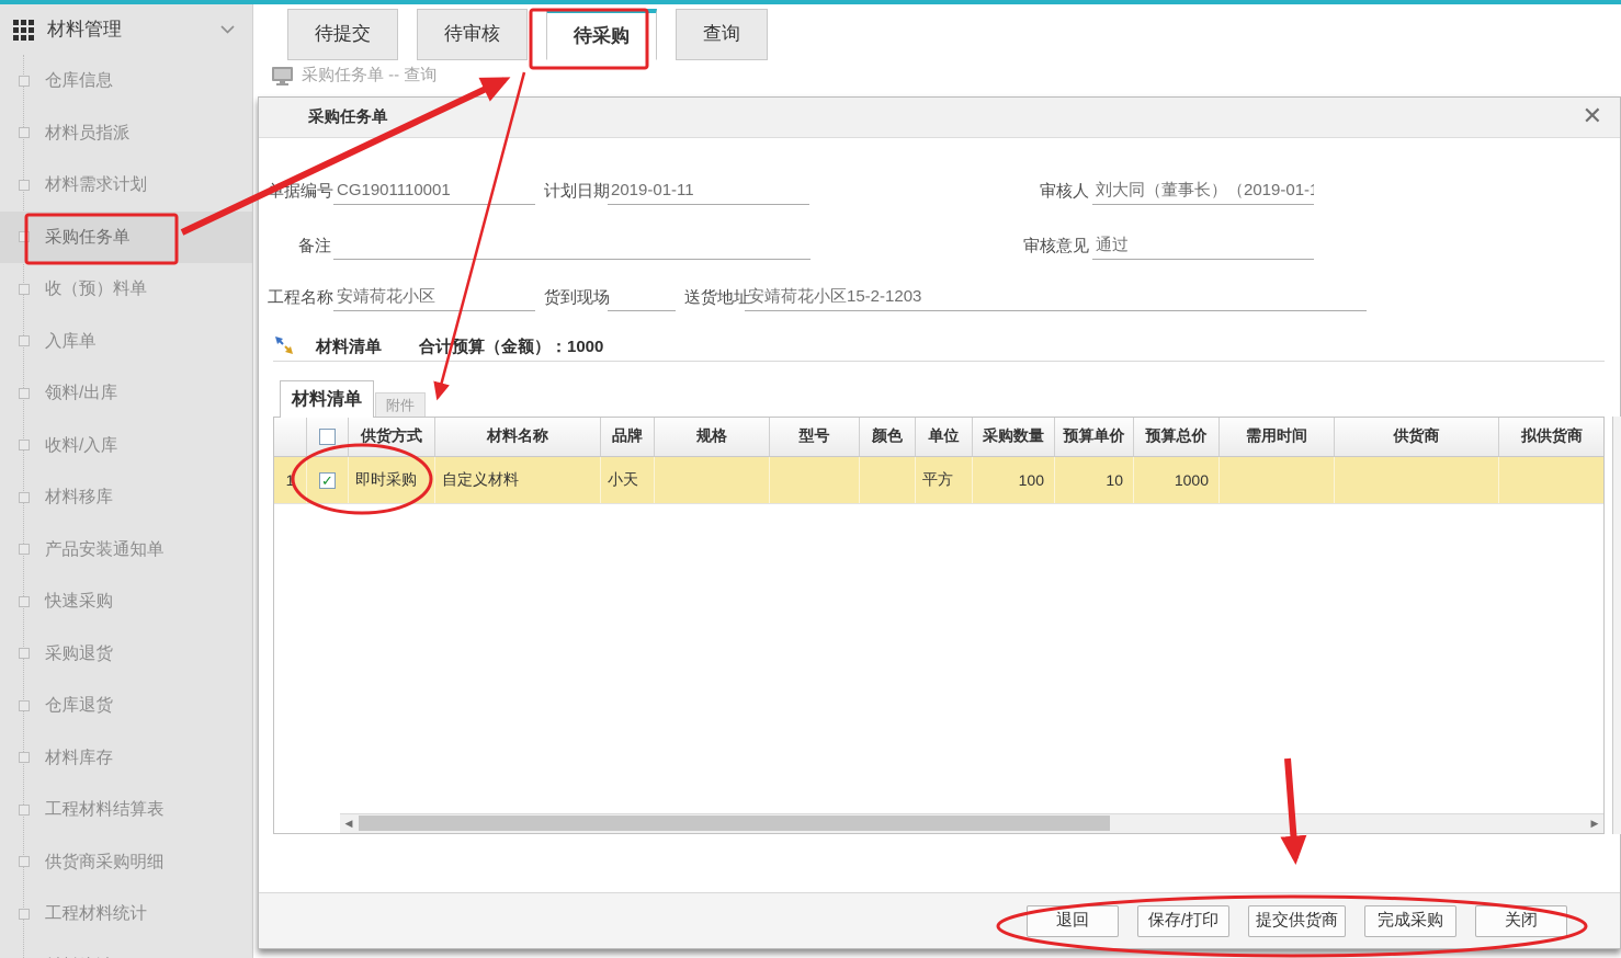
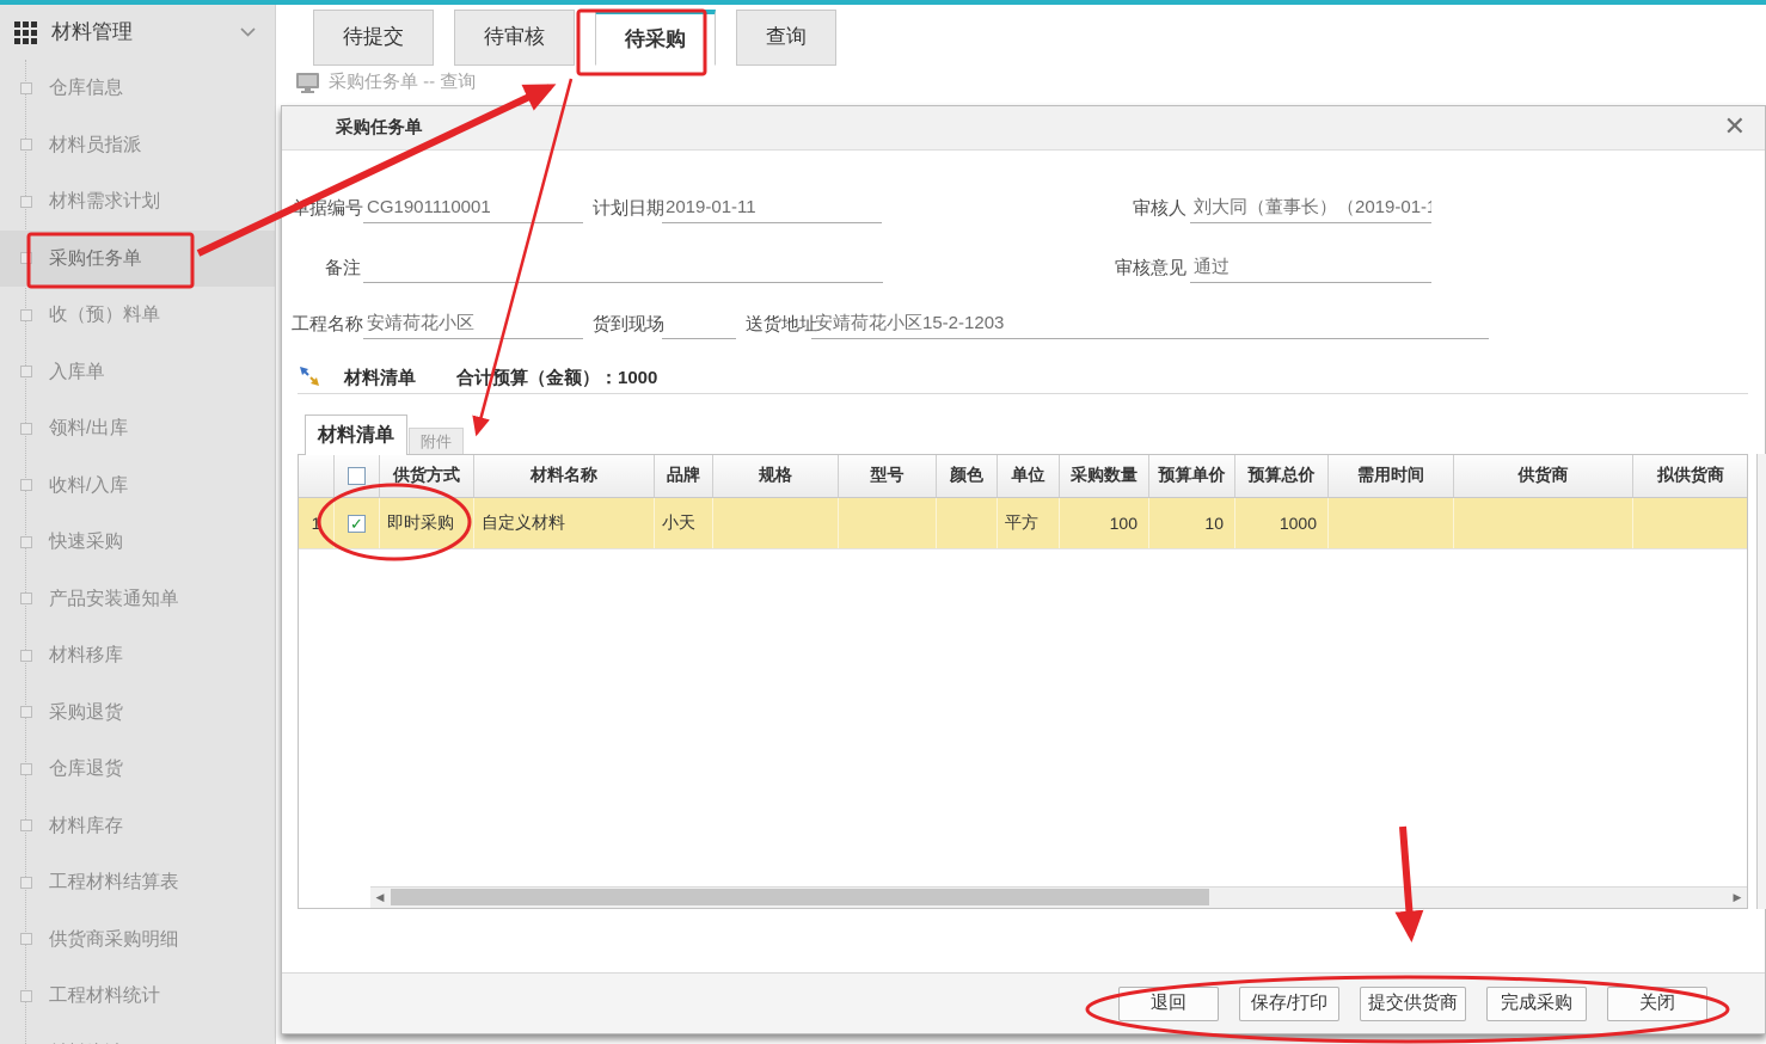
  材料管理
  仓库信息
  材料员指派
  材料需求计划
  采购任务单
  收（预）料单
  入库单
  领料/出库
  收料/入库
- 材料移库
+ 快速采购
  产品安装通知单
- 快速采购
+ 材料移库
  采购退货
  仓库退货
  材料库存
  工程材料结算表
  供货商采购明细
  工程材料统计
  待提交
  待审核
  待采购
  查询
  采购任务单 -- 查询
  采购任务单
  ✕
  据编号
  CG1901110001
  计划日期
  2019-01-11
  审核人
  刘大同（董事长）（2019-01-1
  备注
  审核意见
  通过
  工程名称
  安靖荷花小区
  货到现场
  送货地
  安靖荷花小区15-2-1203
  材料清单
  合计预算（金额）：1000
  材料清单
  附件
  供货方式
  材料名称
  品牌
  规格
  型号
  颜色
  单位
  采购数量
  预算单价
  预算总价
  需用时间
  供货商
  拟供货商
  1
  即时采购
  自定义材料
  小天
  平方
  100
  10
  1000
  ◀
  ▶
  退回
  保存/打印
  提交供货商
  完成采购
  关闭
